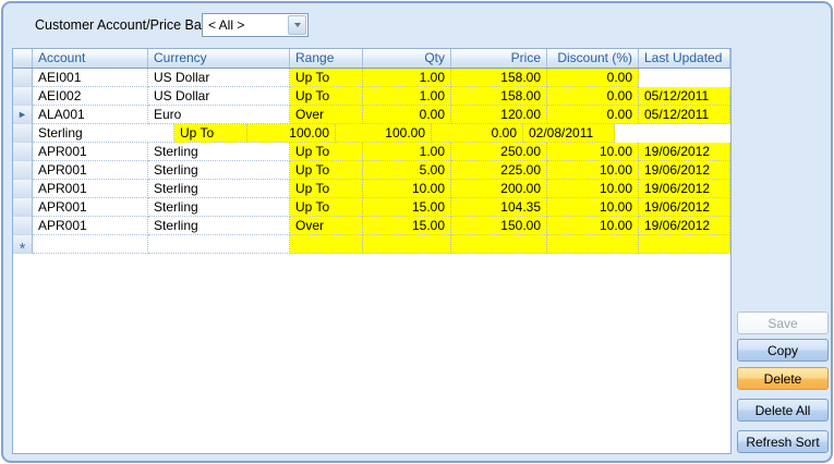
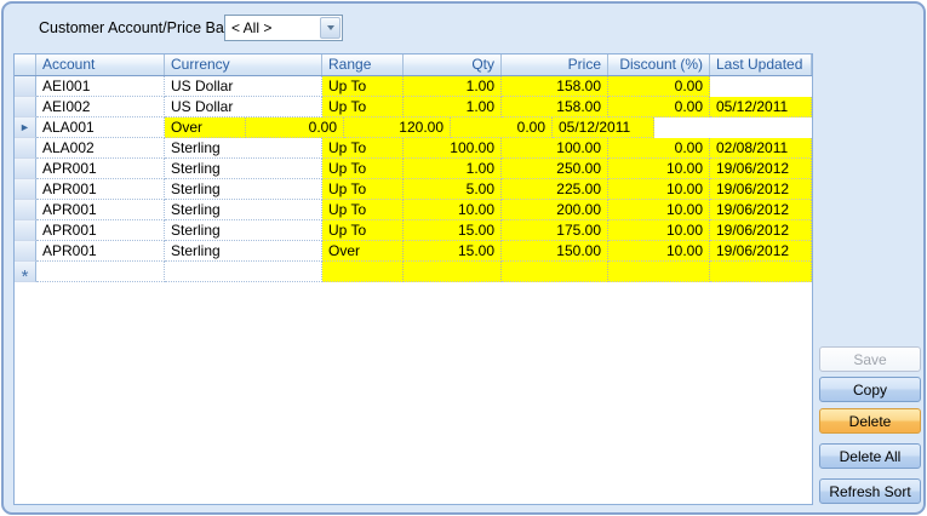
  Customer Account/Price Ba
  < All >
  Account
  Currency
  Range
  Qty
  Price
  Discount (%)
  Last Updated
  AEI001
  US Dollar
  Up To
  1.00
  158.00
  0.00
  AEI002
  US Dollar
  Up To
  1.00
  158.00
  0.00
  05/12/2011
  ►
  ALA001
- Euro
  Over
  0.00
  120.00
  0.00
  05/12/2011
+ ALA002
  Sterling
  Up To
  100.00
  100.00
  0.00
  02/08/2011
  APR001
  Sterling
  Up To
  1.00
  250.00
  10.00
  19/06/2012
  APR001
  Sterling
  Up To
  5.00
  225.00
  10.00
  19/06/2012
  APR001
  Sterling
  Up To
  10.00
  200.00
  10.00
  19/06/2012
  APR001
  Sterling
  Up To
  15.00
- 104.35
+ 175.00
  10.00
  19/06/2012
  APR001
  Sterling
  Over
  15.00
  150.00
  10.00
  19/06/2012
  *
  Save
  Copy
  Delete
  Delete All
  Refresh Sort
